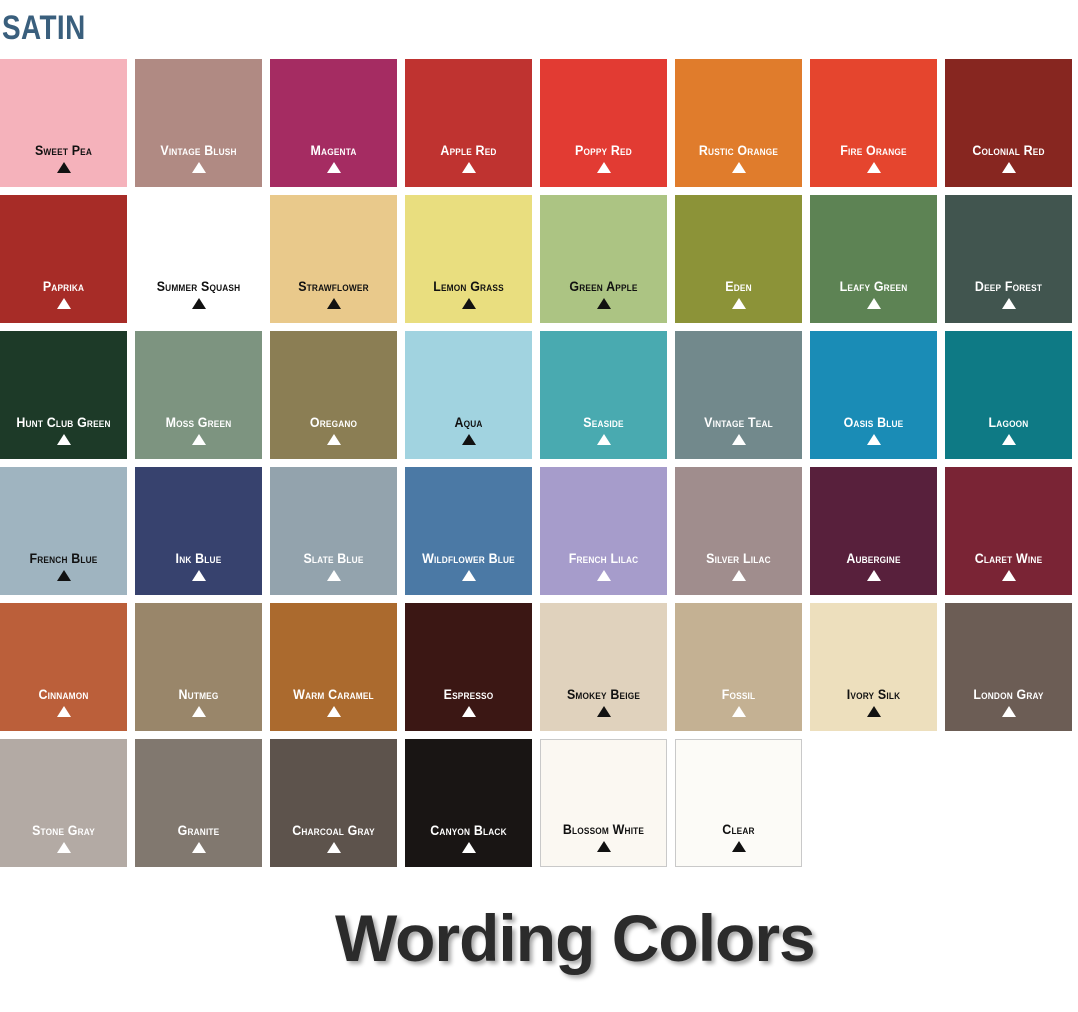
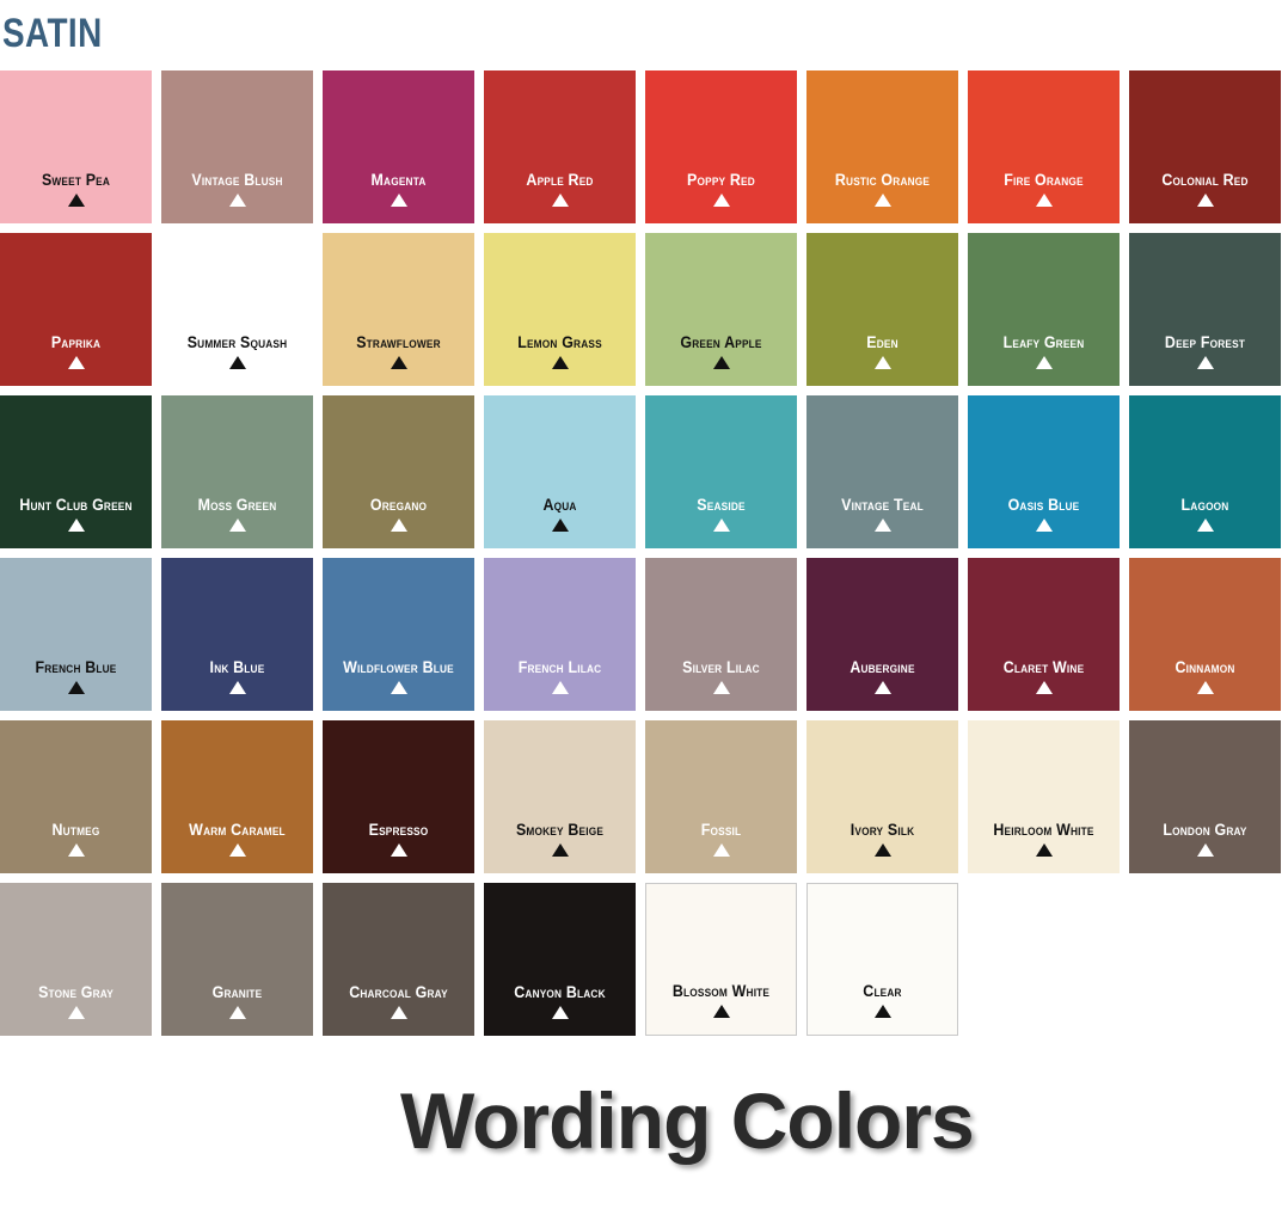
  SATIN
  Sweet Pea
  Vintage Blush
  Magenta
  Apple Red
  Poppy Red
  Rustic Orange
  Fire Orange
  Colonial Red
  Paprika
  Summer Squash
  Strawflower
  Lemon Grass
  Green Apple
  Eden
  Leafy Green
  Deep Forest
  Hunt Club Green
  Moss Green
  Oregano
  Aqua
  Seaside
  Vintage Teal
  Oasis Blue
  Lagoon
  French Blue
  Ink Blue
- Slate Blue
  Wildflower Blue
  French Lilac
  Silver Lilac
  Aubergine
  Claret Wine
  Cinnamon
  Nutmeg
  Warm Caramel
  Espresso
  Smokey Beige
  Fossil
  Ivory Silk
+ Heirloom White
  London Gray
  Stone Gray
  Granite
  Charcoal Gray
  Canyon Black
  Blossom White
  Clear
  Wording Colors
